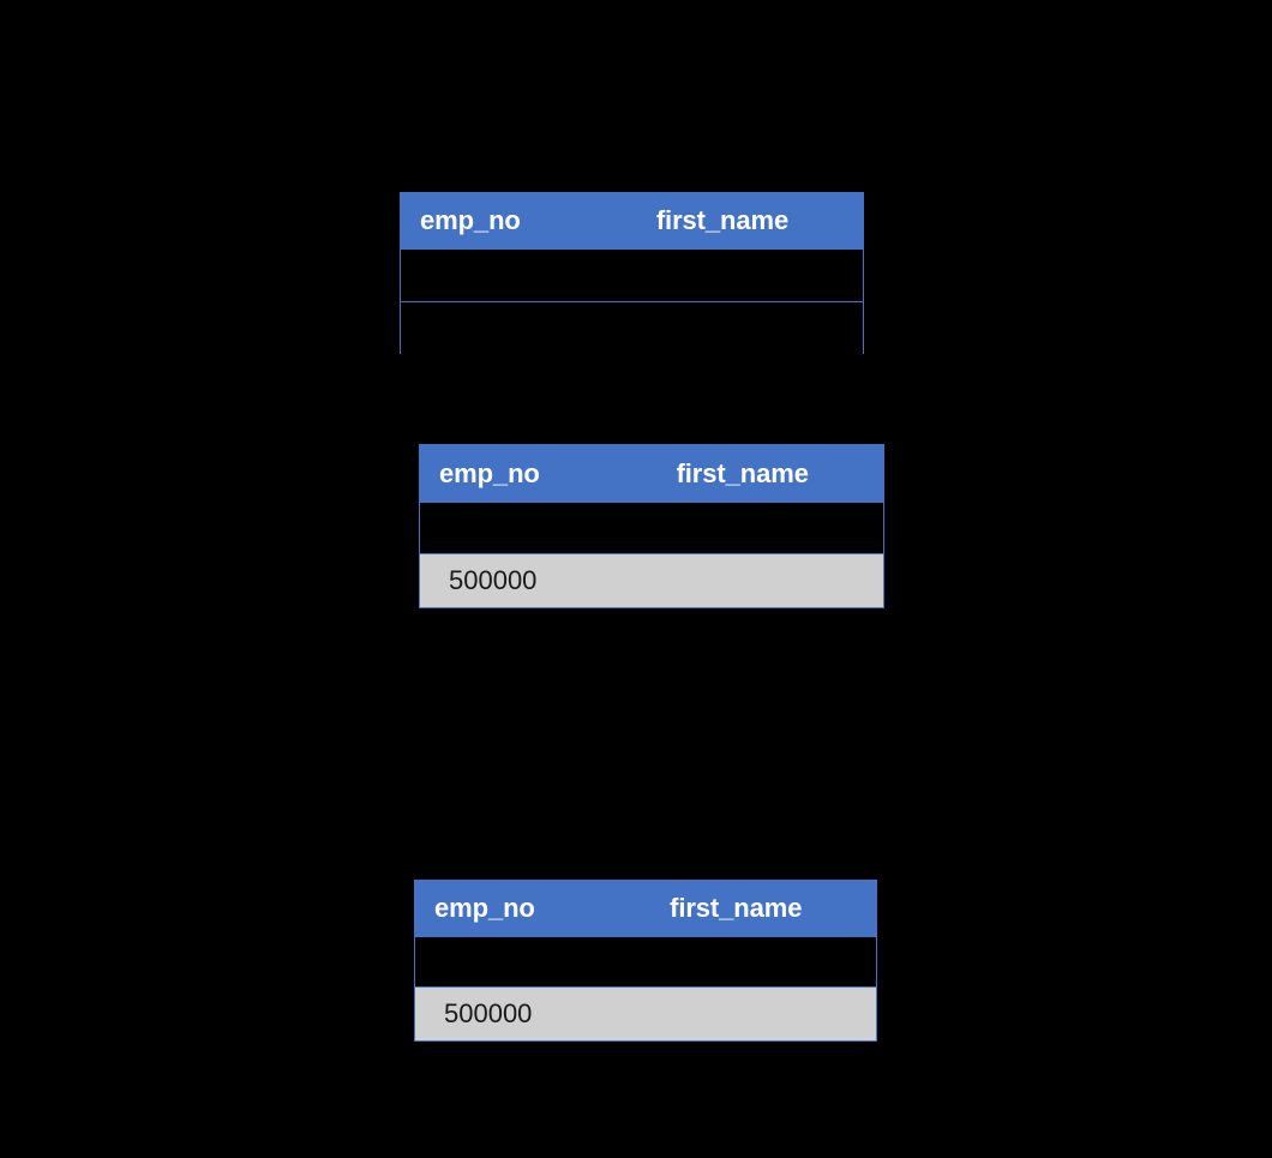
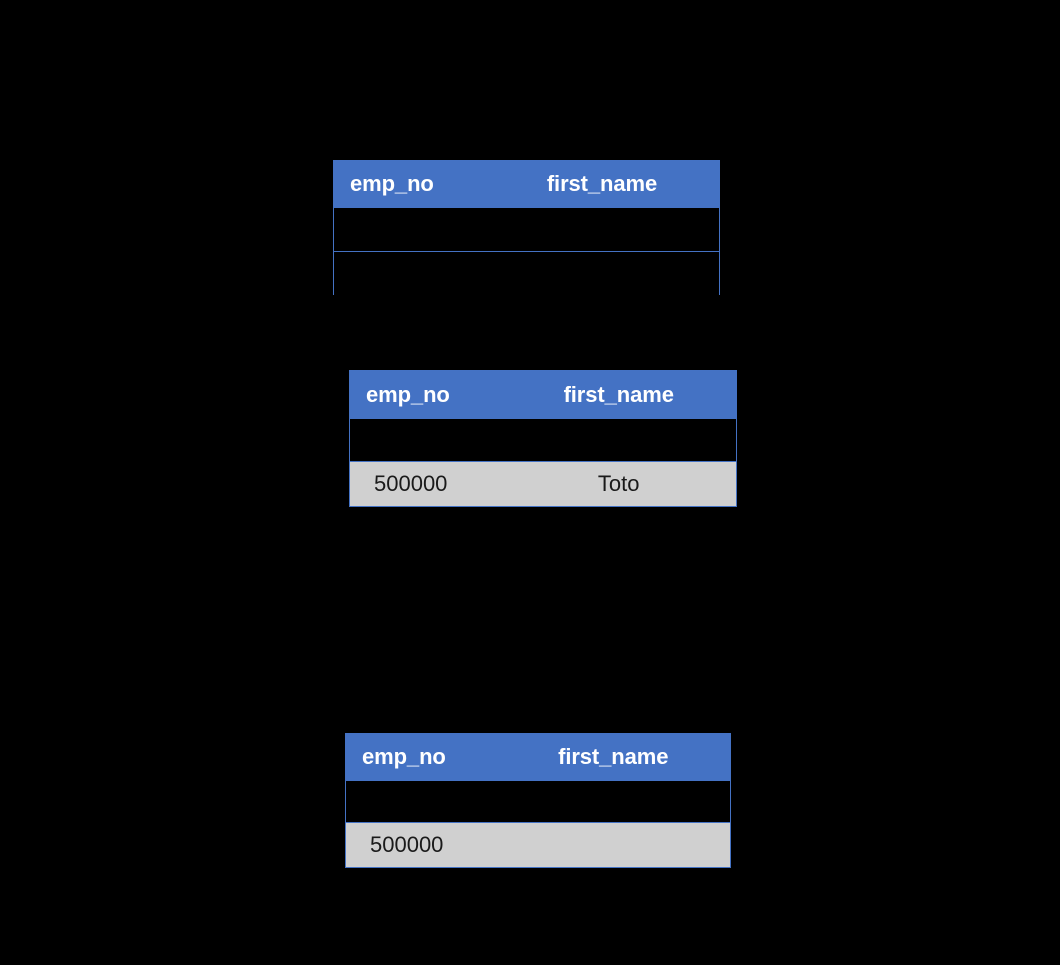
  emp_no
  first_name
  emp_no
  first_name
  500000
+ Toto
  emp_no
  first_name
  500000
